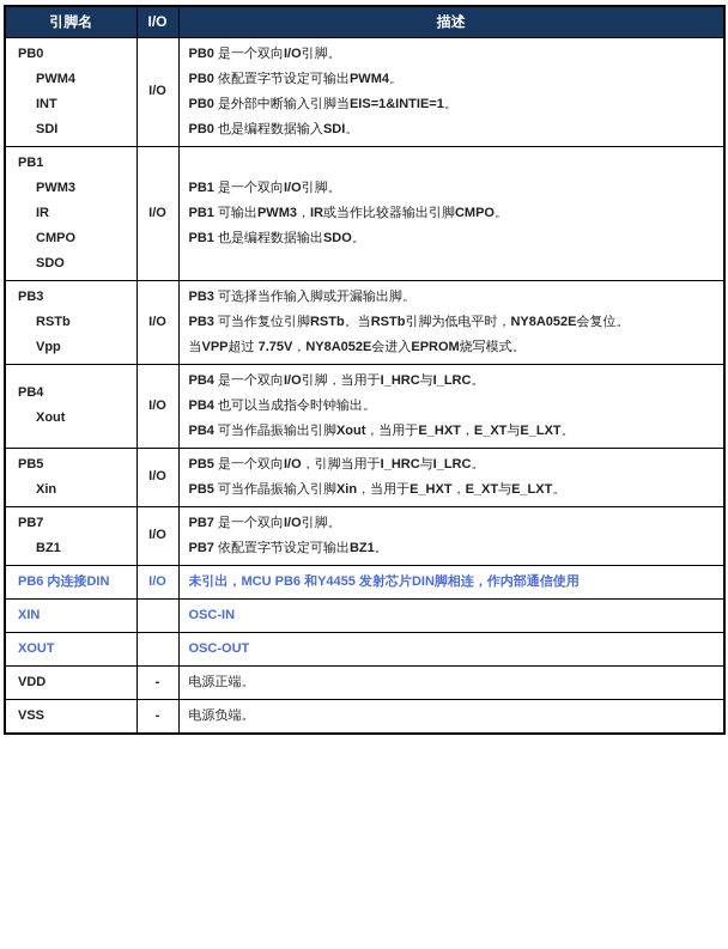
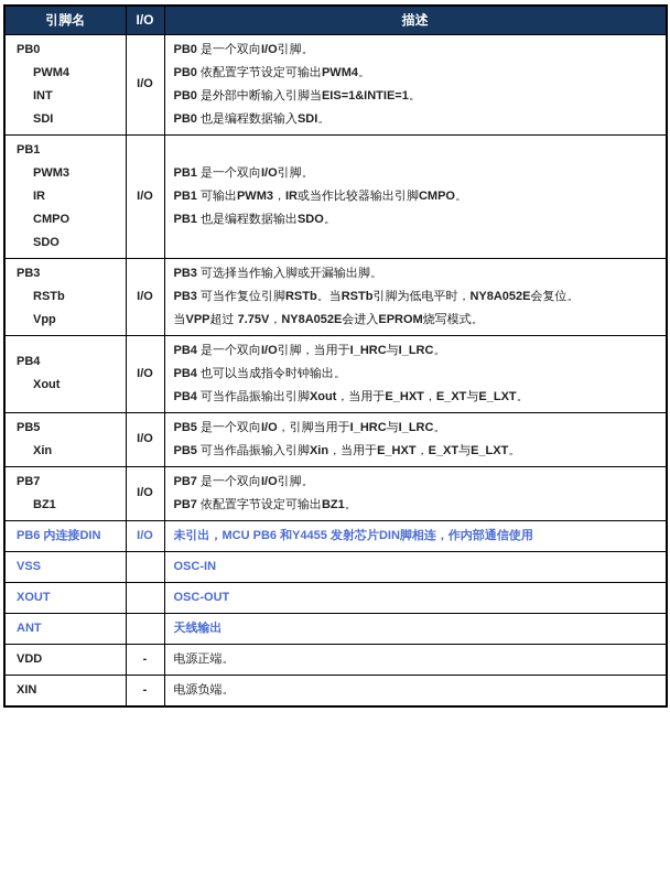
  引脚名	I/O	描述
  PB0PWM4INTSDI	I/O	PB0 是一个双向I/O引脚。PB0 依配置字节设定可输出PWM4。PB0 是外部中断输入引脚当EIS=1&INTIE=1。PB0 也是编程数据输入SDI。
  PB1PWM3IRCMPOSDO	I/O	PB1 是一个双向I/O引脚。PB1 可输出PWM3，IR或当作比较器输出引脚CMPO。PB1 也是编程数据输出SDO。
  PB3RSTbVpp	I/O	PB3 可选择当作输入脚或开漏输出脚。PB3 可当作复位引脚RSTb。当RSTb引脚为低电平时，NY8A052E会复位。当VPP超过 7.75V，NY8A052E会进入EPROM烧写模式。
  PB4Xout	I/O	PB4 是一个双向I/O引脚，当用于I_HRC与I_LRC。PB4 也可以当成指令时钟输出。PB4 可当作晶振输出引脚Xout，当用于E_HXT，E_XT与E_LXT。
  PB5Xin	I/O	PB5 是一个双向I/O，引脚当用于I_HRC与I_LRC。PB5 可当作晶振输入引脚Xin，当用于E_HXT，E_XT与E_LXT。
  PB7BZ1	I/O	PB7 是一个双向I/O引脚。PB7 依配置字节设定可输出BZ1。
  PB6 内连接DIN	I/O	未引出，MCU PB6 和Y4455 发射芯片DIN脚相连，作内部通信使用
- XIN		OSC-IN
+ VSS		OSC-IN
  XOUT		OSC-OUT
+ ANT		天线输出
  VDD	-	电源正端。
- VSS	-	电源负端。
+ XIN	-	电源负端。
